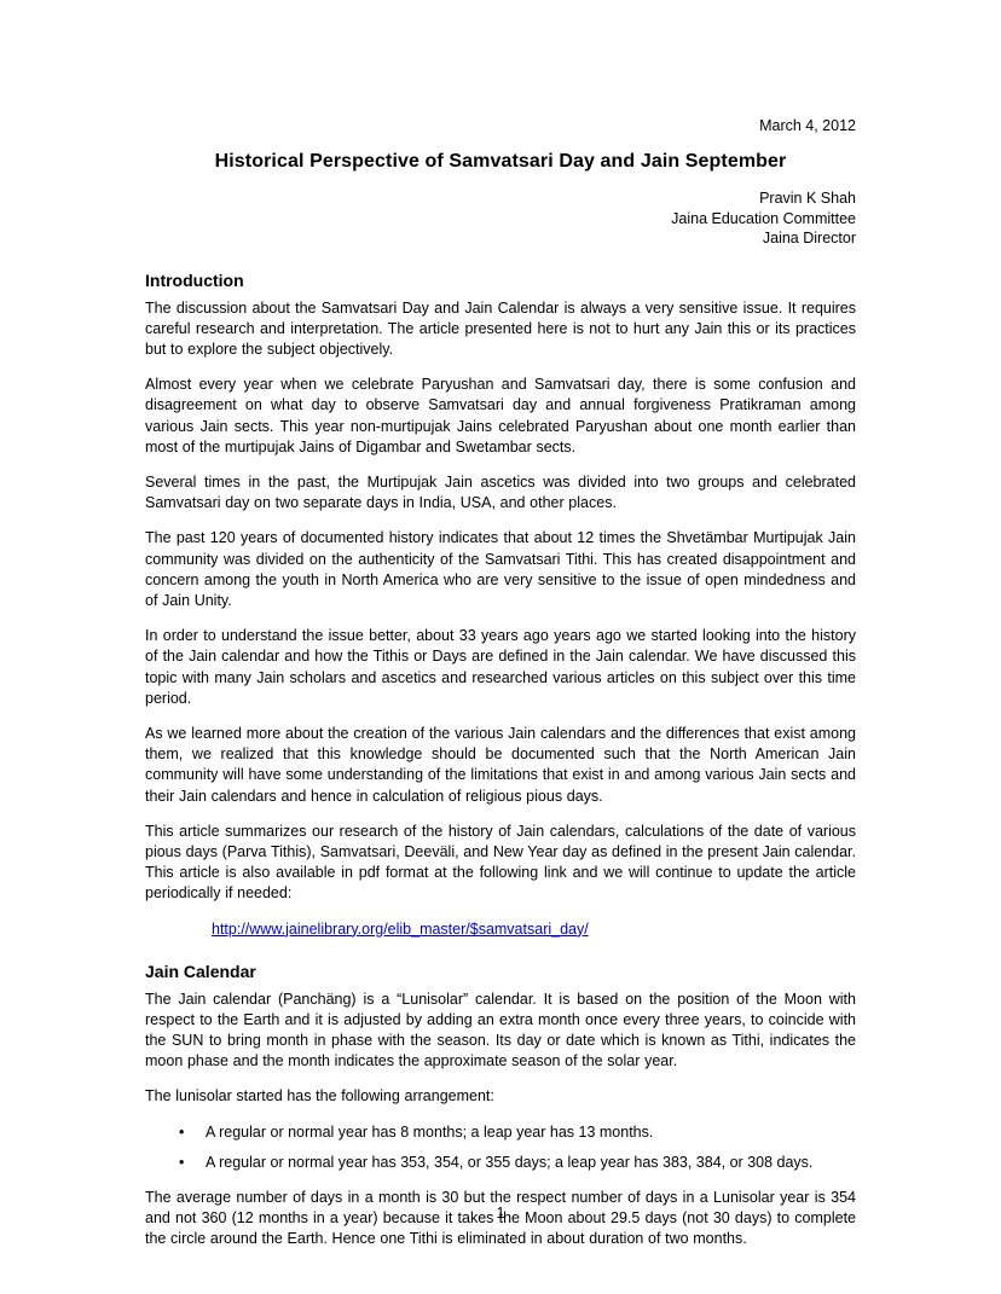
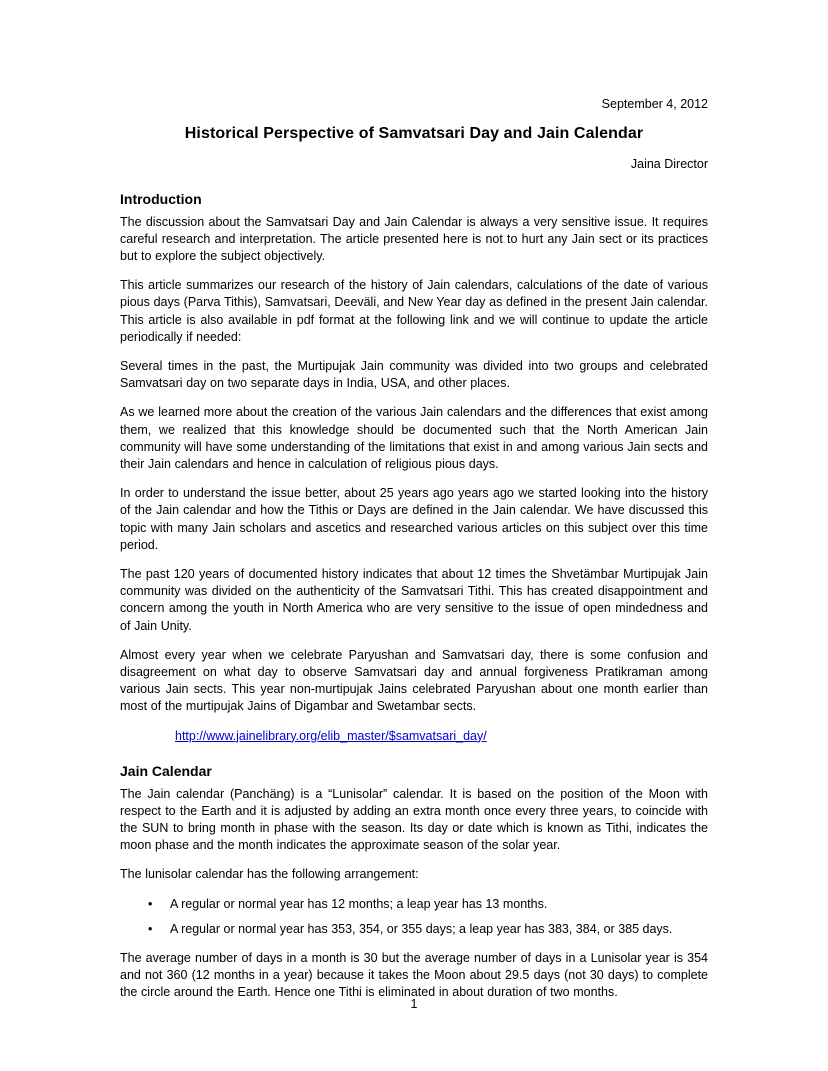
- March 4, 2012
+ September 4, 2012
- Historical Perspective of Samvatsari Day and Jain September
+ Historical Perspective of Samvatsari Day and Jain Calendar
- Pravin K Shah
- Jaina Education Committee
  Jaina Director
  Introduction
- The discussion about the Samvatsari Day and Jain Calendar is always a very sensitive issue. It requires careful research and interpretation. The article presented here is not to hurt any Jain this or its practices but to explore the subject objectively.
+ The discussion about the Samvatsari Day and Jain Calendar is always a very sensitive issue. It requires careful research and interpretation. The article presented here is not to hurt any Jain sect or its practices but to explore the subject objectively.
- Almost every year when we celebrate Paryushan and Samvatsari day, there is some confusion and disagreement on what day to observe Samvatsari day and annual forgiveness Pratikraman among various Jain sects. This year non-murtipujak Jains celebrated Paryushan about one month earlier than most of the murtipujak Jains of Digambar and Swetambar sects.
+ This article summarizes our research of the history of Jain calendars, calculations of the date of various pious days (Parva Tithis), Samvatsari, Deeväli, and New Year day as defined in the present Jain calendar. This article is also available in pdf format at the following link and we will continue to update the article periodically if needed:
- Several times in the past, the Murtipujak Jain ascetics was divided into two groups and celebrated Samvatsari day on two separate days in India, USA, and other places.
+ Several times in the past, the Murtipujak Jain community was divided into two groups and celebrated Samvatsari day on two separate days in India, USA, and other places.
- The past 120 years of documented history indicates that about 12 times the Shvetämbar Murtipujak Jain community was divided on the authenticity of the Samvatsari Tithi. This has created disappointment and concern among the youth in North America who are very sensitive to the issue of open mindedness and of Jain Unity.
+ As we learned more about the creation of the various Jain calendars and the differences that exist among them, we realized that this knowledge should be documented such that the North American Jain community will have some understanding of the limitations that exist in and among various Jain sects and their Jain calendars and hence in calculation of religious pious days.
- In order to understand the issue better, about 33 years ago years ago we started looking into the history of the Jain calendar and how the Tithis or Days are defined in the Jain calendar. We have discussed this topic with many Jain scholars and ascetics and researched various articles on this subject over this time period.
+ In order to understand the issue better, about 25 years ago years ago we started looking into the history of the Jain calendar and how the Tithis or Days are defined in the Jain calendar. We have discussed this topic with many Jain scholars and ascetics and researched various articles on this subject over this time period.
- As we learned more about the creation of the various Jain calendars and the differences that exist among them, we realized that this knowledge should be documented such that the North American Jain community will have some understanding of the limitations that exist in and among various Jain sects and their Jain calendars and hence in calculation of religious pious days.
+ The past 120 years of documented history indicates that about 12 times the Shvetämbar Murtipujak Jain community was divided on the authenticity of the Samvatsari Tithi. This has created disappointment and concern among the youth in North America who are very sensitive to the issue of open mindedness and of Jain Unity.
- This article summarizes our research of the history of Jain calendars, calculations of the date of various pious days (Parva Tithis), Samvatsari, Deeväli, and New Year day as defined in the present Jain calendar. This article is also available in pdf format at the following link and we will continue to update the article periodically if needed:
+ Almost every year when we celebrate Paryushan and Samvatsari day, there is some confusion and disagreement on what day to observe Samvatsari day and annual forgiveness Pratikraman among various Jain sects. This year non-murtipujak Jains celebrated Paryushan about one month earlier than most of the murtipujak Jains of Digambar and Swetambar sects.
  http://www.jainelibrary.org/elib_master/$samvatsari_day/
  Jain Calendar
  The Jain calendar (Panchäng) is a “Lunisolar” calendar. It is based on the position of the Moon with respect to the Earth and it is adjusted by adding an extra month once every three years, to coincide with the SUN to bring month in phase with the season. Its day or date which is known as Tithi, indicates the moon phase and the month indicates the approximate season of the solar year.
- The lunisolar started has the following arrangement:
+ The lunisolar calendar has the following arrangement:
  •
- A regular or normal year has 8 months; a leap year has 13 months.
+ A regular or normal year has 12 months; a leap year has 13 months.
  •
- A regular or normal year has 353, 354, or 355 days; a leap year has 383, 384, or 308 days.
+ A regular or normal year has 353, 354, or 355 days; a leap year has 383, 384, or 385 days.
- The average number of days in a month is 30 but the respect number of days in a Lunisolar year is 354 and not 360 (12 months in a year) because it takes the Moon about 29.5 days (not 30 days) to complete the circle around the Earth. Hence one Tithi is eliminated in about duration of two months.
+ The average number of days in a month is 30 but the average number of days in a Lunisolar year is 354 and not 360 (12 months in a year) because it takes the Moon about 29.5 days (not 30 days) to complete the circle around the Earth. Hence one Tithi is eliminated in about duration of two months.
  1
